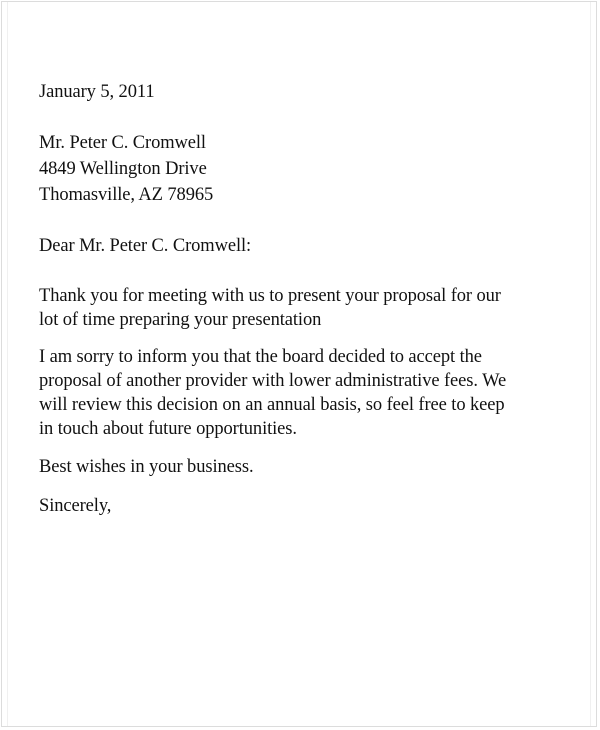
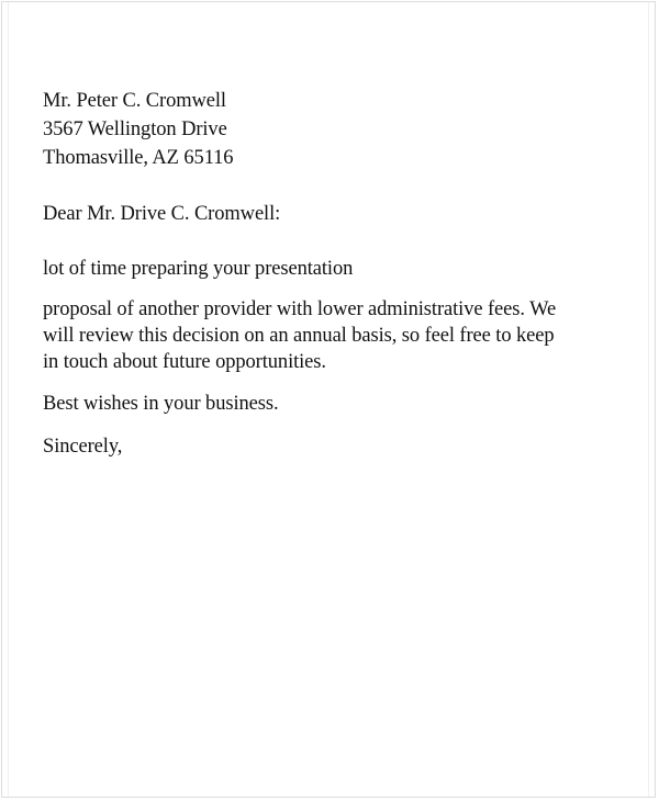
- January 5, 2011
  Mr. Peter C. Cromwell
- 4849 Wellington Drive
+ 3567 Wellington Drive
- Thomasville, AZ 78965
+ Thomasville, AZ 65116
- Dear Mr. Peter C. Cromwell:
+ Dear Mr. Drive C. Cromwell:
- Thank you for meeting with us to present your proposal for our
  lot of time preparing your presentation
- I am sorry to inform you that the board decided to accept the
  proposal of another provider with lower administrative fees. We
  will review this decision on an annual basis, so feel free to keep
  in touch about future opportunities.
  Best wishes in your business.
  Sincerely,
